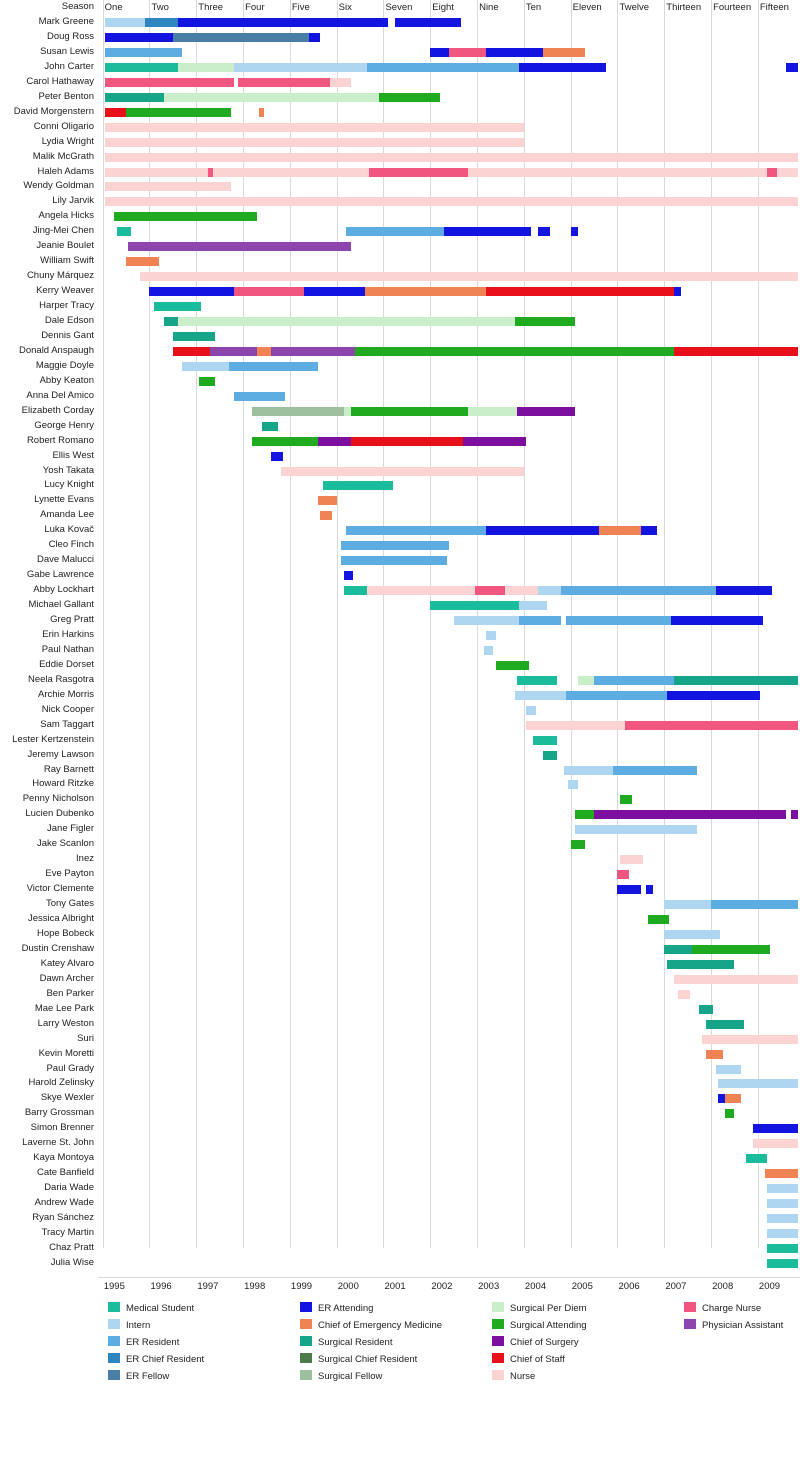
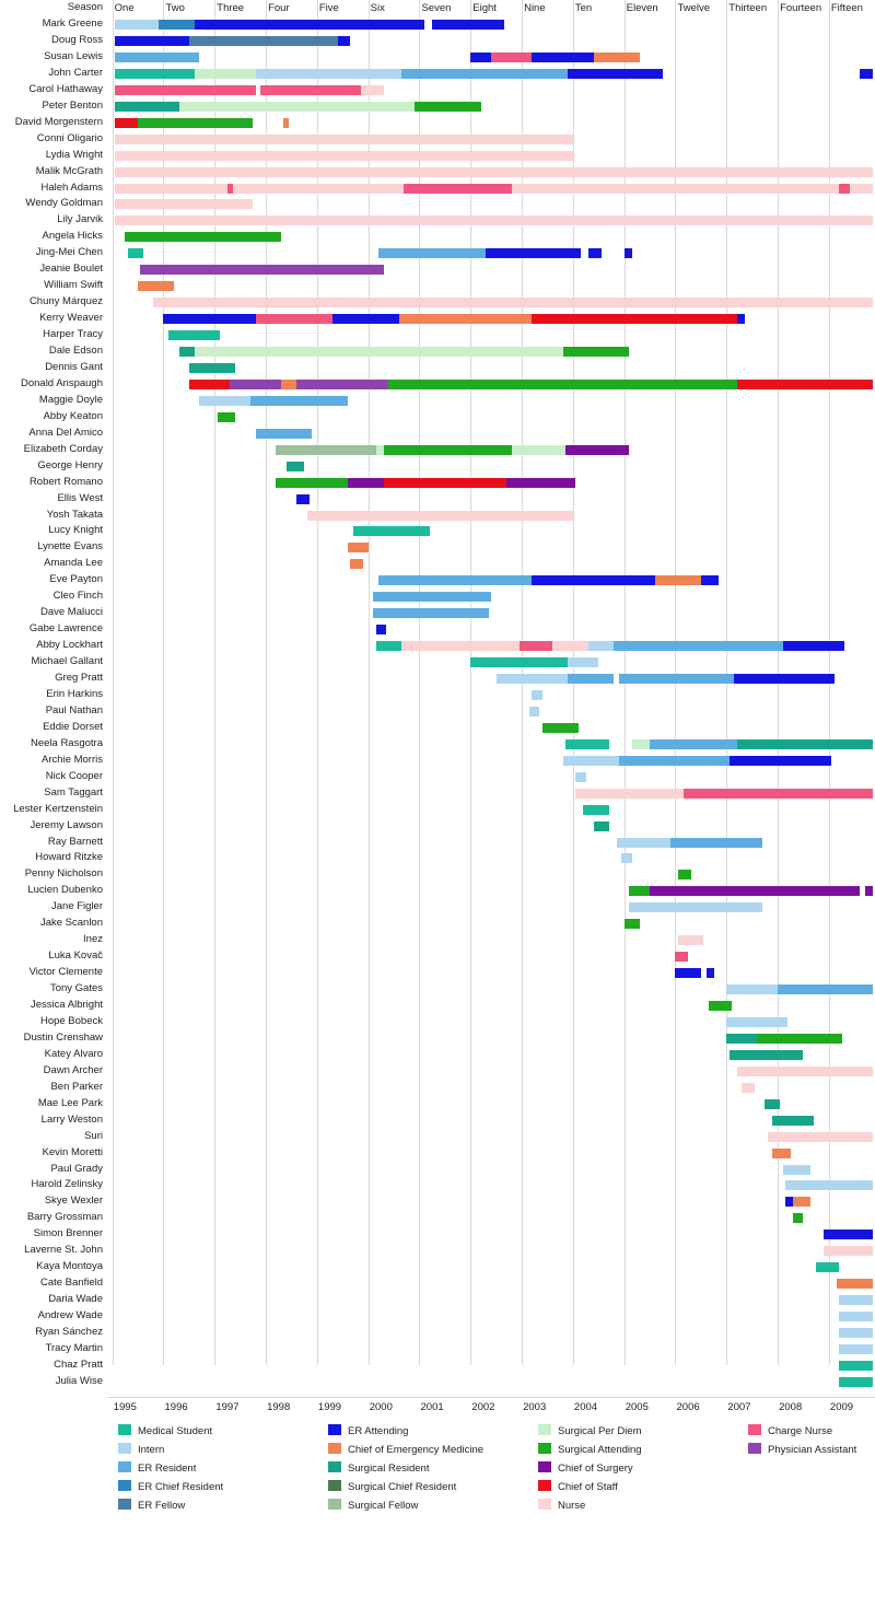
  Season
  Mark Greene
  Doug Ross
  Susan Lewis
  John Carter
  Carol Hathaway
  Peter Benton
  David Morgenstern
  Conni Oligario
  Lydia Wright
  Malik McGrath
  Haleh Adams
  Wendy Goldman
  Lily Jarvik
  Angela Hicks
  Jing-Mei Chen
  Jeanie Boulet
  William Swift
  Chuny Márquez
  Kerry Weaver
  Harper Tracy
  Dale Edson
  Dennis Gant
  Donald Anspaugh
  Maggie Doyle
  Abby Keaton
  Anna Del Amico
  Elizabeth Corday
  George Henry
  Robert Romano
  Ellis West
  Yosh Takata
  Lucy Knight
  Lynette Evans
  Amanda Lee
- Luka Kovač
+ Eve Payton
  Cleo Finch
  Dave Malucci
  Gabe Lawrence
  Abby Lockhart
  Michael Gallant
  Greg Pratt
  Erin Harkins
  Paul Nathan
  Eddie Dorset
  Neela Rasgotra
  Archie Morris
  Nick Cooper
  Sam Taggart
  Lester Kertzenstein
  Jeremy Lawson
  Ray Barnett
  Howard Ritzke
  Penny Nicholson
  Lucien Dubenko
  Jane Figler
  Jake Scanlon
  Inez
- Eve Payton
+ Luka Kovač
  Victor Clemente
  Tony Gates
  Jessica Albright
  Hope Bobeck
  Dustin Crenshaw
  Katey Alvaro
  Dawn Archer
  Ben Parker
  Mae Lee Park
  Larry Weston
  Suri
  Kevin Moretti
  Paul Grady
  Harold Zelinsky
  Skye Wexler
  Barry Grossman
  Simon Brenner
  Laverne St. John
  Kaya Montoya
  Cate Banfield
  Daria Wade
  Andrew Wade
  Ryan Sánchez
  Tracy Martin
  Chaz Pratt
  Julia Wise
  One
  Two
  Three
  Four
  Five
  Six
  Seven
  Eight
  Nine
  Ten
  Eleven
  Twelve
  Thirteen
  Fourteen
  Fifteen
  1995
  1996
  1997
  1998
  1999
  2000
  2001
  2002
  2003
  2004
  2005
  2006
  2007
  2008
  2009
  Medical Student
  Intern
  ER Resident
  ER Chief Resident
  ER Fellow
  ER Attending
  Chief of Emergency Medicine
  Surgical Resident
  Surgical Chief Resident
  Surgical Fellow
  Surgical Per Diem
  Surgical Attending
  Chief of Surgery
  Chief of Staff
  Nurse
  Charge Nurse
  Physician Assistant
